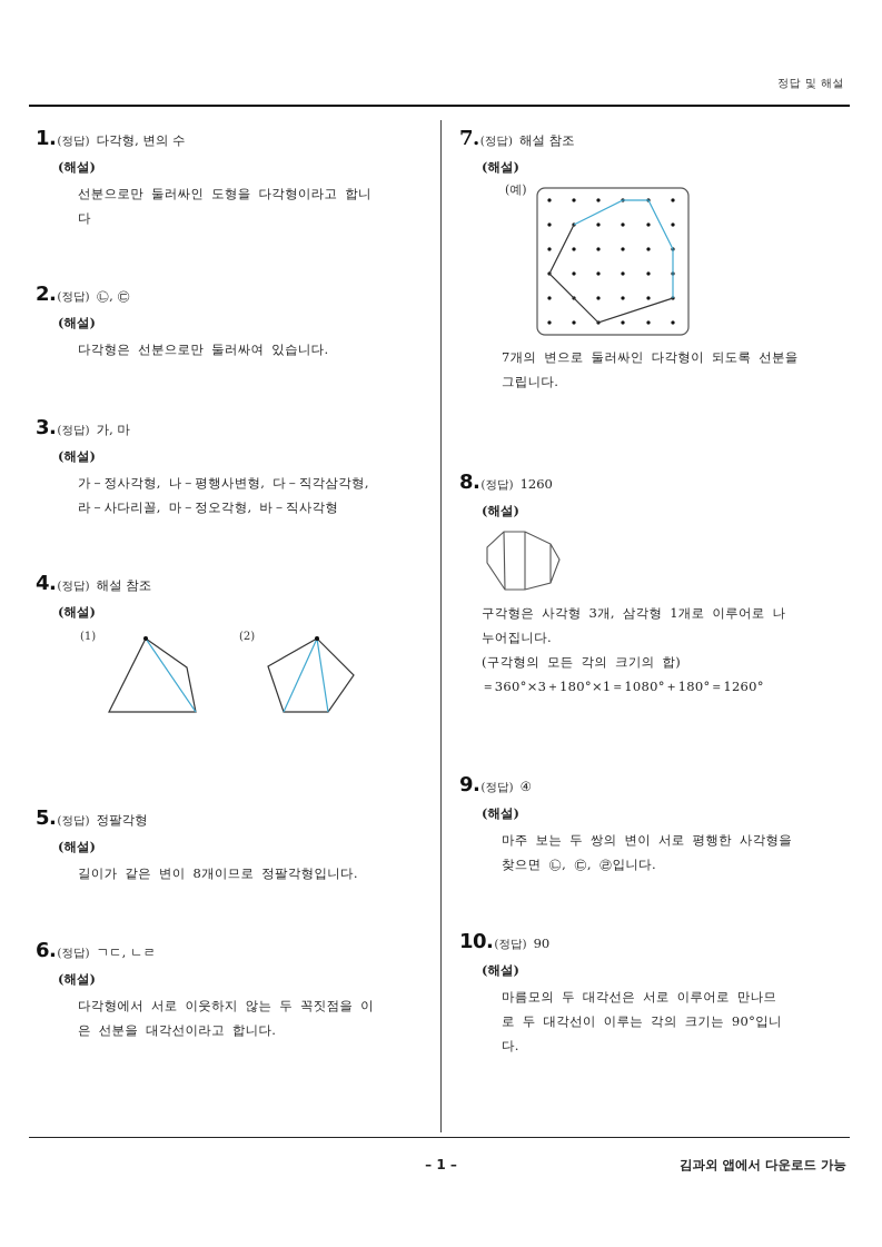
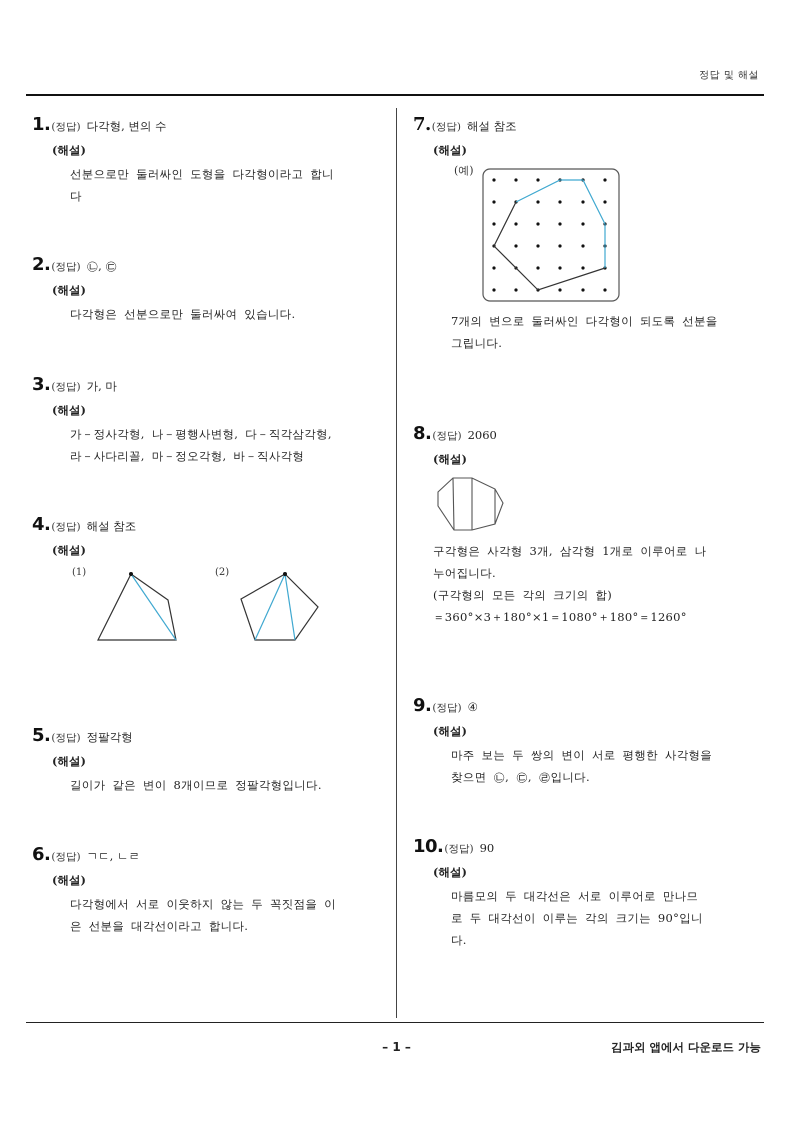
  정답 및 해설
  – 1 –
  김과외 앱에서 다운로드 가능
  1.
  (정답)
  다각형, 변의 수
  (해설)
  선분으로만 둘러싸인 도형을 다각형이라고 합니
  다
  2.
  (정답)
  ㉡, ㉢
  (해설)
  다각형은 선분으로만 둘러싸여 있습니다.
  3.
  (정답)
  가, 마
  (해설)
  가－정사각형, 나－평행사변형, 다－직각삼각형,
  라－사다리꼴, 마－정오각형, 바－직사각형
  4.
  (정답)
  해설 참조
  (해설)
  (1)
  (2)
  5.
  (정답)
  정팔각형
  (해설)
  길이가 같은 변이 8개이므로 정팔각형입니다.
  6.
  (정답)
  ㄱㄷ, ㄴㄹ
  (해설)
  다각형에서 서로 이웃하지 않는 두 꼭짓점을 이
  은 선분을 대각선이라고 합니다.
  7.
  (정답)
  해설 참조
  (해설)
  (예)
  7개의 변으로 둘러싸인 다각형이 되도록 선분을
  그립니다.
  8.
  (정답)
- 1260
+ 2060
  (해설)
  구각형은 사각형 3개, 삼각형 1개로 이루어로 나
  누어집니다.
  (구각형의 모든 각의 크기의 합)
  ＝360°×3＋180°×1＝1080°＋180°＝1260°
  9.
  (정답)
  ④
  (해설)
  마주 보는 두 쌍의 변이 서로 평행한 사각형을
  찾으면 ㉡, ㉢, ㉣입니다.
  10.
  (정답)
  90
  (해설)
  마름모의 두 대각선은 서로 이루어로 만나므
  로 두 대각선이 이루는 각의 크기는 90°입니
  다.
